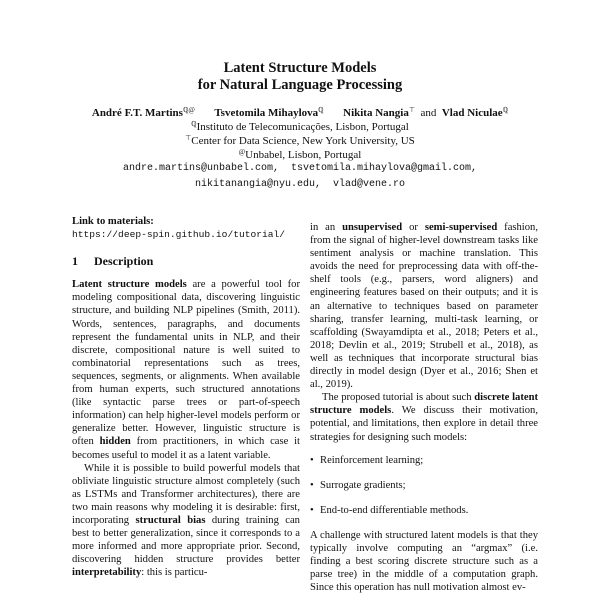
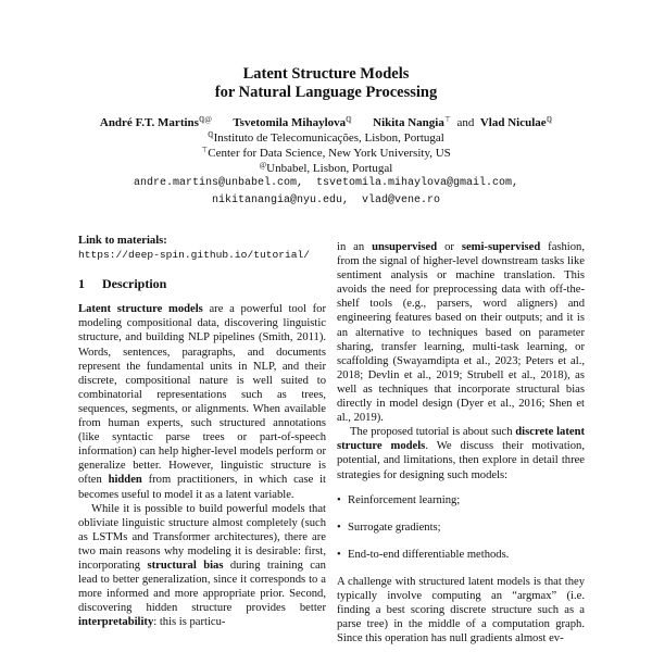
  Latent Structure Models
  for Natural Language Processing
  André F.T. Martinsℚ@ Tsvetomila Mihaylovaℚ Nikita Nangia⊤ and Vlad Niculaeℚ
  ℚInstituto de Telecomunicações, Lisbon, Portugal
  ⊤Center for Data Science, New York University, US
  @Unbabel, Lisbon, Portugal
  andre.martins@unbabel.com, tsvetomila.mihaylova@gmail.com,
  nikitanangia@nyu.edu, vlad@vene.ro
  Link to materials:
  https://deep-spin.github.io/tutorial/
  1 Description
  Latent structure models are a powerful tool for modeling compositional data, discovering linguistic structure, and building NLP pipelines (Smith, 2011). Words, sentences, paragraphs, and documents represent the fundamental units in NLP, and their discrete, compositional nature is well suited to combinatorial representations such as trees, sequences, segments, or alignments. When available from human experts, such structured annotations (like syntactic parse trees or part-of-speech information) can help higher-level models perform or generalize better. However, linguistic structure is often hidden from practitioners, in which case it becomes useful to model it as a latent variable.
- While it is possible to build powerful models that obliviate linguistic structure almost completely (such as LSTMs and Transformer architectures), there are two main reasons why modeling it is desirable: first, incorporating structural bias during training can best to better generalization, since it corresponds to a more informed and more appropriate prior. Second, discovering hidden structure provides better interpretability: this is particu-
+ While it is possible to build powerful models that obliviate linguistic structure almost completely (such as LSTMs and Transformer architectures), there are two main reasons why modeling it is desirable: first, incorporating structural bias during training can lead to better generalization, since it corresponds to a more informed and more appropriate prior. Second, discovering hidden structure provides better interpretability: this is particu-
- in an unsupervised or semi-supervised fashion, from the signal of higher-level downstream tasks like sentiment analysis or machine translation. This avoids the need for preprocessing data with off-the-shelf tools (e.g., parsers, word aligners) and engineering features based on their outputs; and it is an alternative to techniques based on parameter sharing, transfer learning, multi-task learning, or scaffolding (Swayamdipta et al., 2018; Peters et al., 2018; Devlin et al., 2019; Strubell et al., 2018), as well as techniques that incorporate structural bias directly in model design (Dyer et al., 2016; Shen et al., 2019).
+ in an unsupervised or semi-supervised fashion, from the signal of higher-level downstream tasks like sentiment analysis or machine translation. This avoids the need for preprocessing data with off-the-shelf tools (e.g., parsers, word aligners) and engineering features based on their outputs; and it is an alternative to techniques based on parameter sharing, transfer learning, multi-task learning, or scaffolding (Swayamdipta et al., 2023; Peters et al., 2018; Devlin et al., 2019; Strubell et al., 2018), as well as techniques that incorporate structural bias directly in model design (Dyer et al., 2016; Shen et al., 2019).
  The proposed tutorial is about such discrete latent structure models. We discuss their motivation, potential, and limitations, then explore in detail three strategies for designing such models:
  Reinforcement learning;
  Surrogate gradients;
  End-to-end differentiable methods.
- A challenge with structured latent models is that they typically involve computing an “argmax” (i.e. finding a best scoring discrete structure such as a parse tree) in the middle of a computation graph. Since this operation has null motivation almost ev-
+ A challenge with structured latent models is that they typically involve computing an “argmax” (i.e. finding a best scoring discrete structure such as a parse tree) in the middle of a computation graph. Since this operation has null gradients almost ev-
